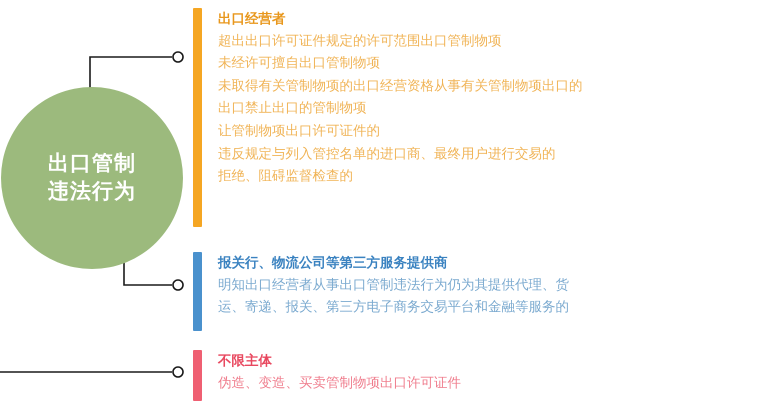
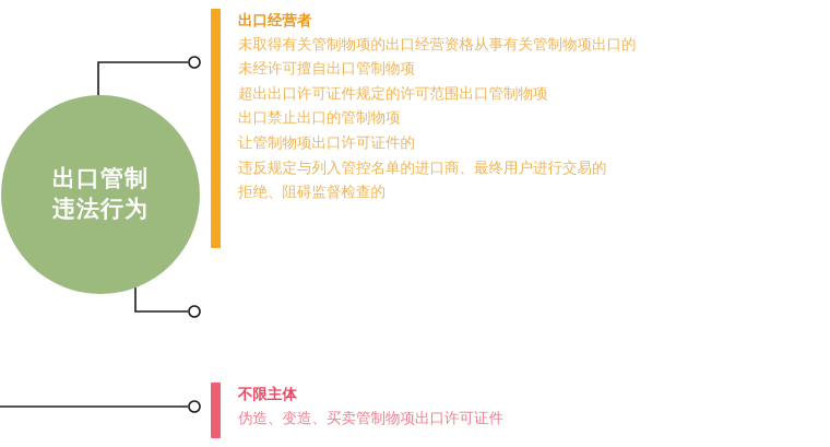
  出口管制
  违法行为
  出口经营者
- 超出出口许可证件规定的许可范围出口管制物项
+ 未取得有关管制物项的出口经营资格从事有关管制物项出口的
  未经许可擅自出口管制物项
- 未取得有关管制物项的出口经营资格从事有关管制物项出口的
+ 超出出口许可证件规定的许可范围出口管制物项
  出口禁止出口的管制物项
  让管制物项出口许可证件的
  违反规定与列入管控名单的进口商、最终用户进行交易的
  拒绝、阻碍监督检查的
- 报关行、物流公司等第三方服务提供商
- 明知出口经营者从事出口管制违法行为仍为其提供代理、货
- 运、寄递、报关、第三方电子商务交易平台和金融等服务的
  不限主体
  伪造、变造、买卖管制物项出口许可证件
